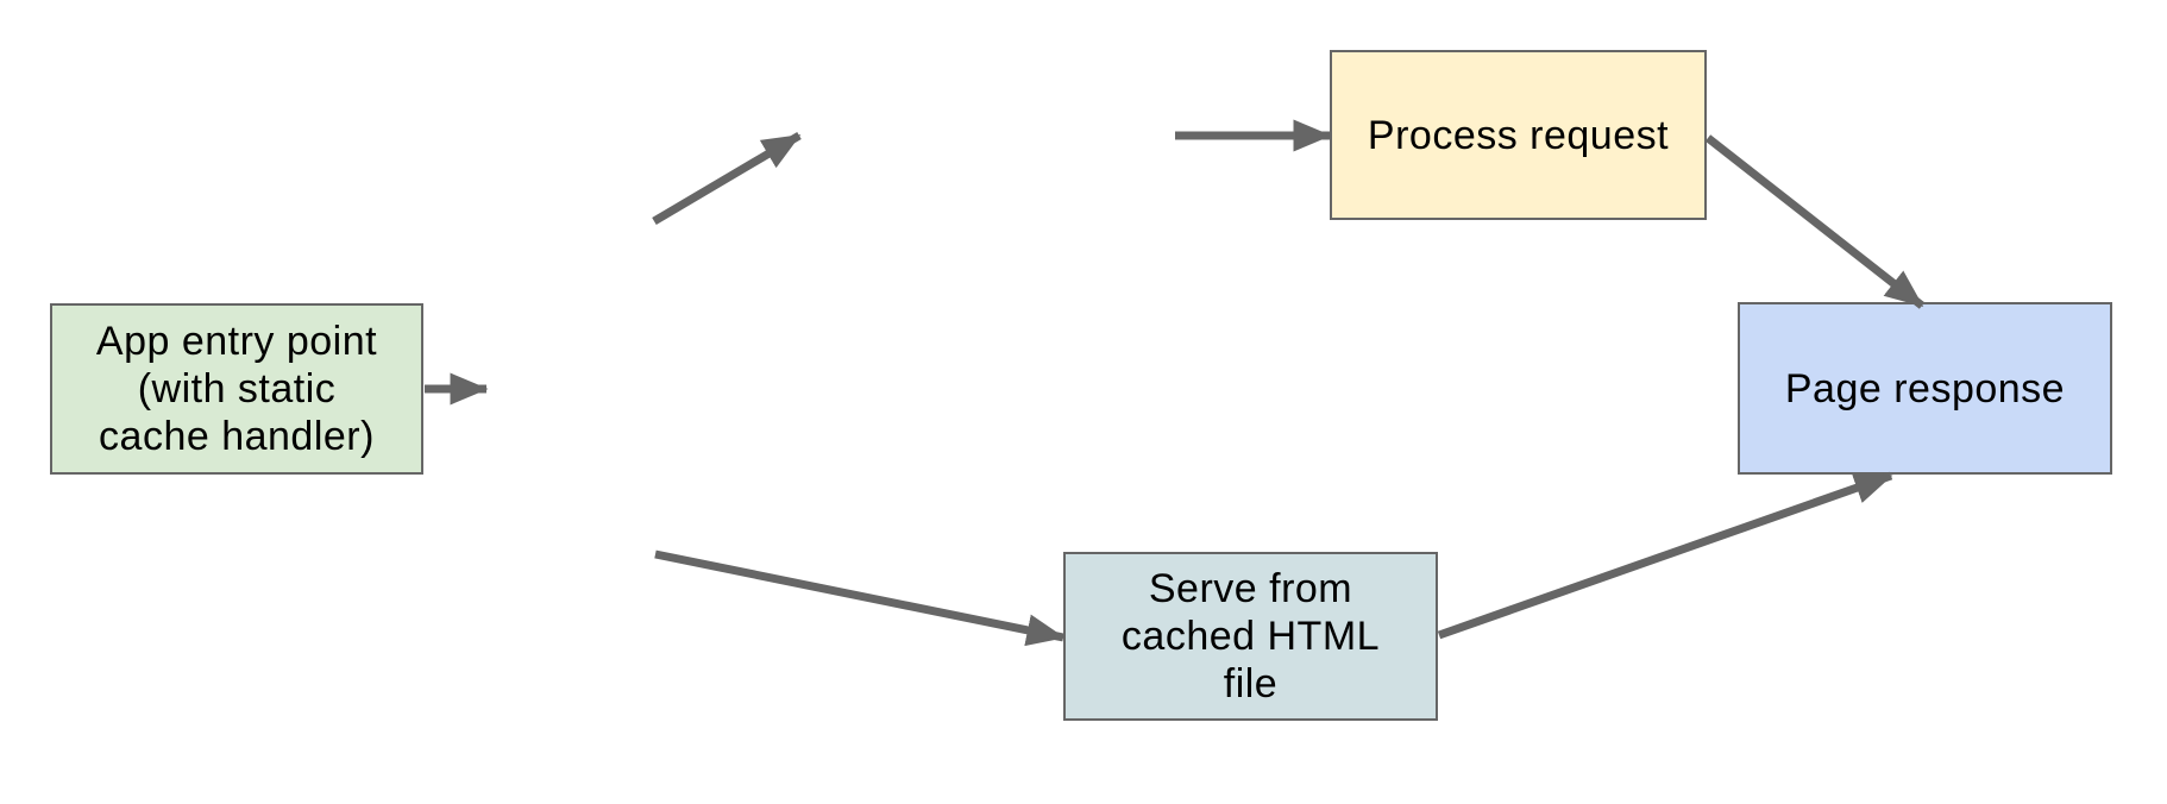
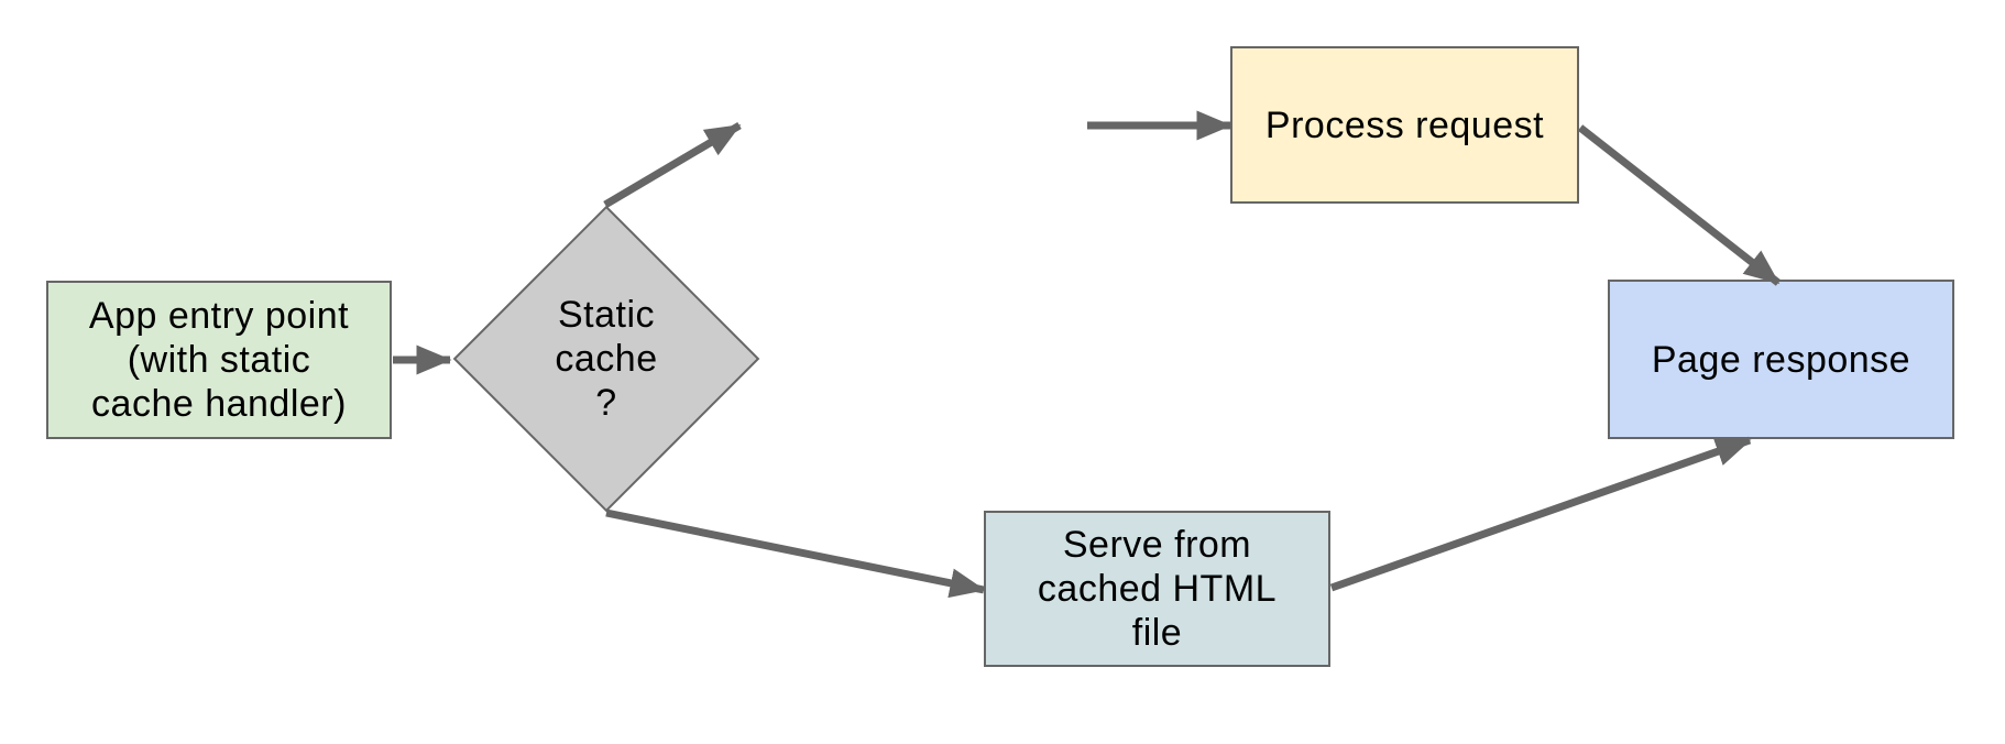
  App entry point
  (with static
  cache handler)
+ Static
+ cache
+ ?
  Process request
  Page response
  Serve from
  cached HTML
  file
